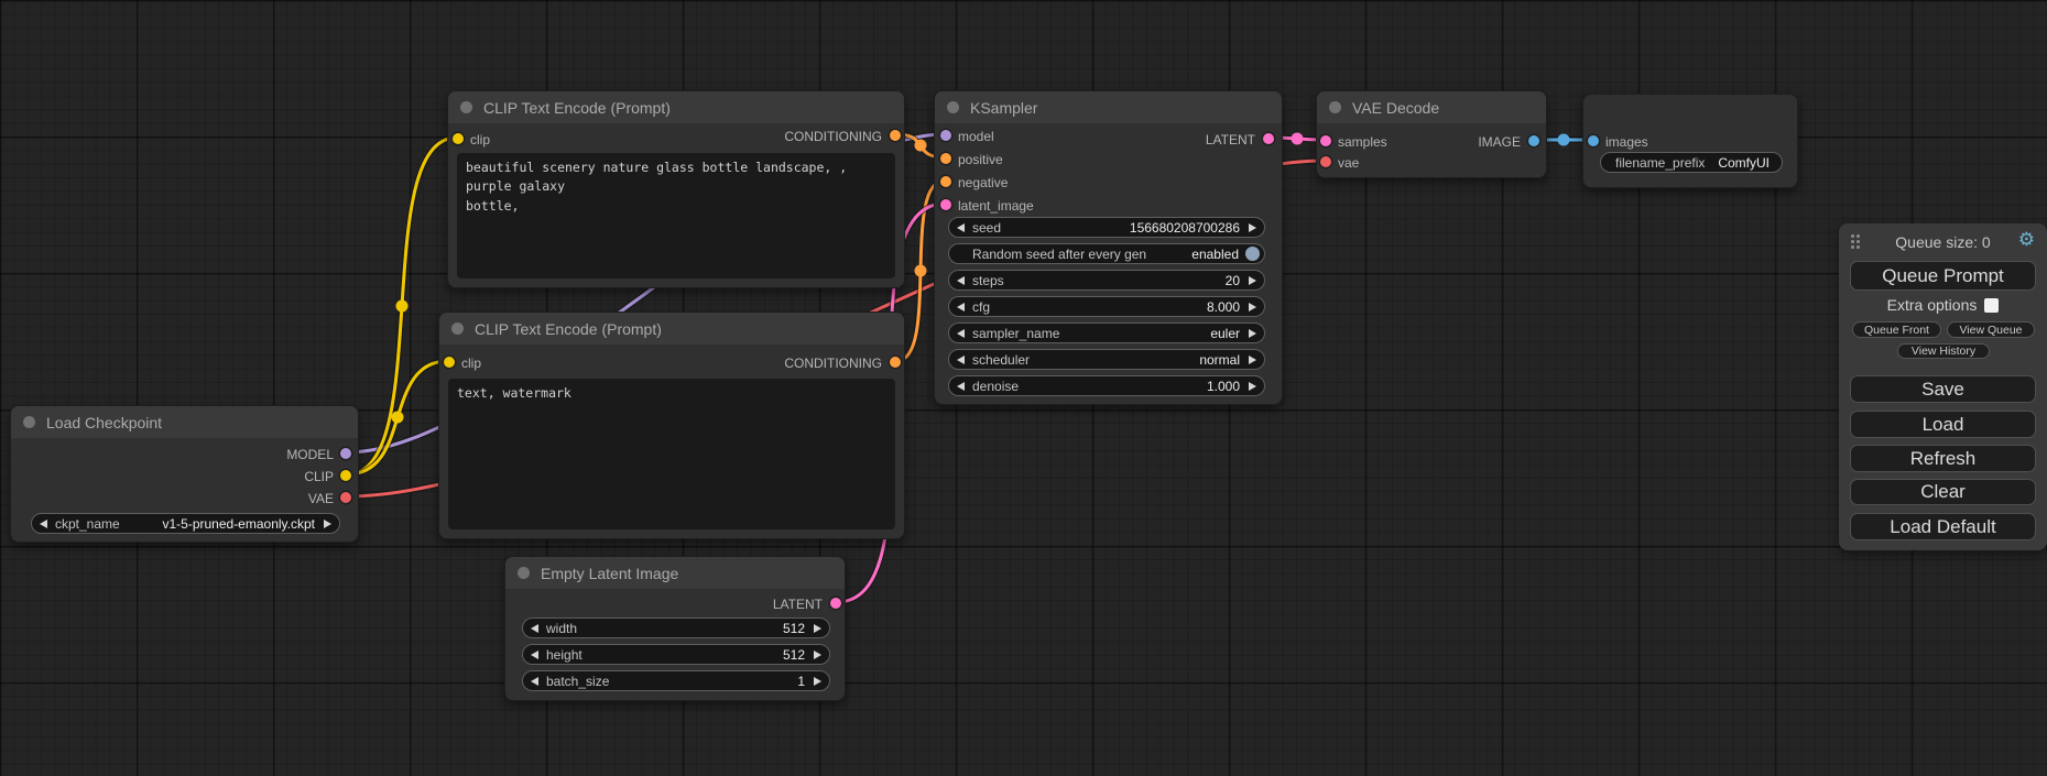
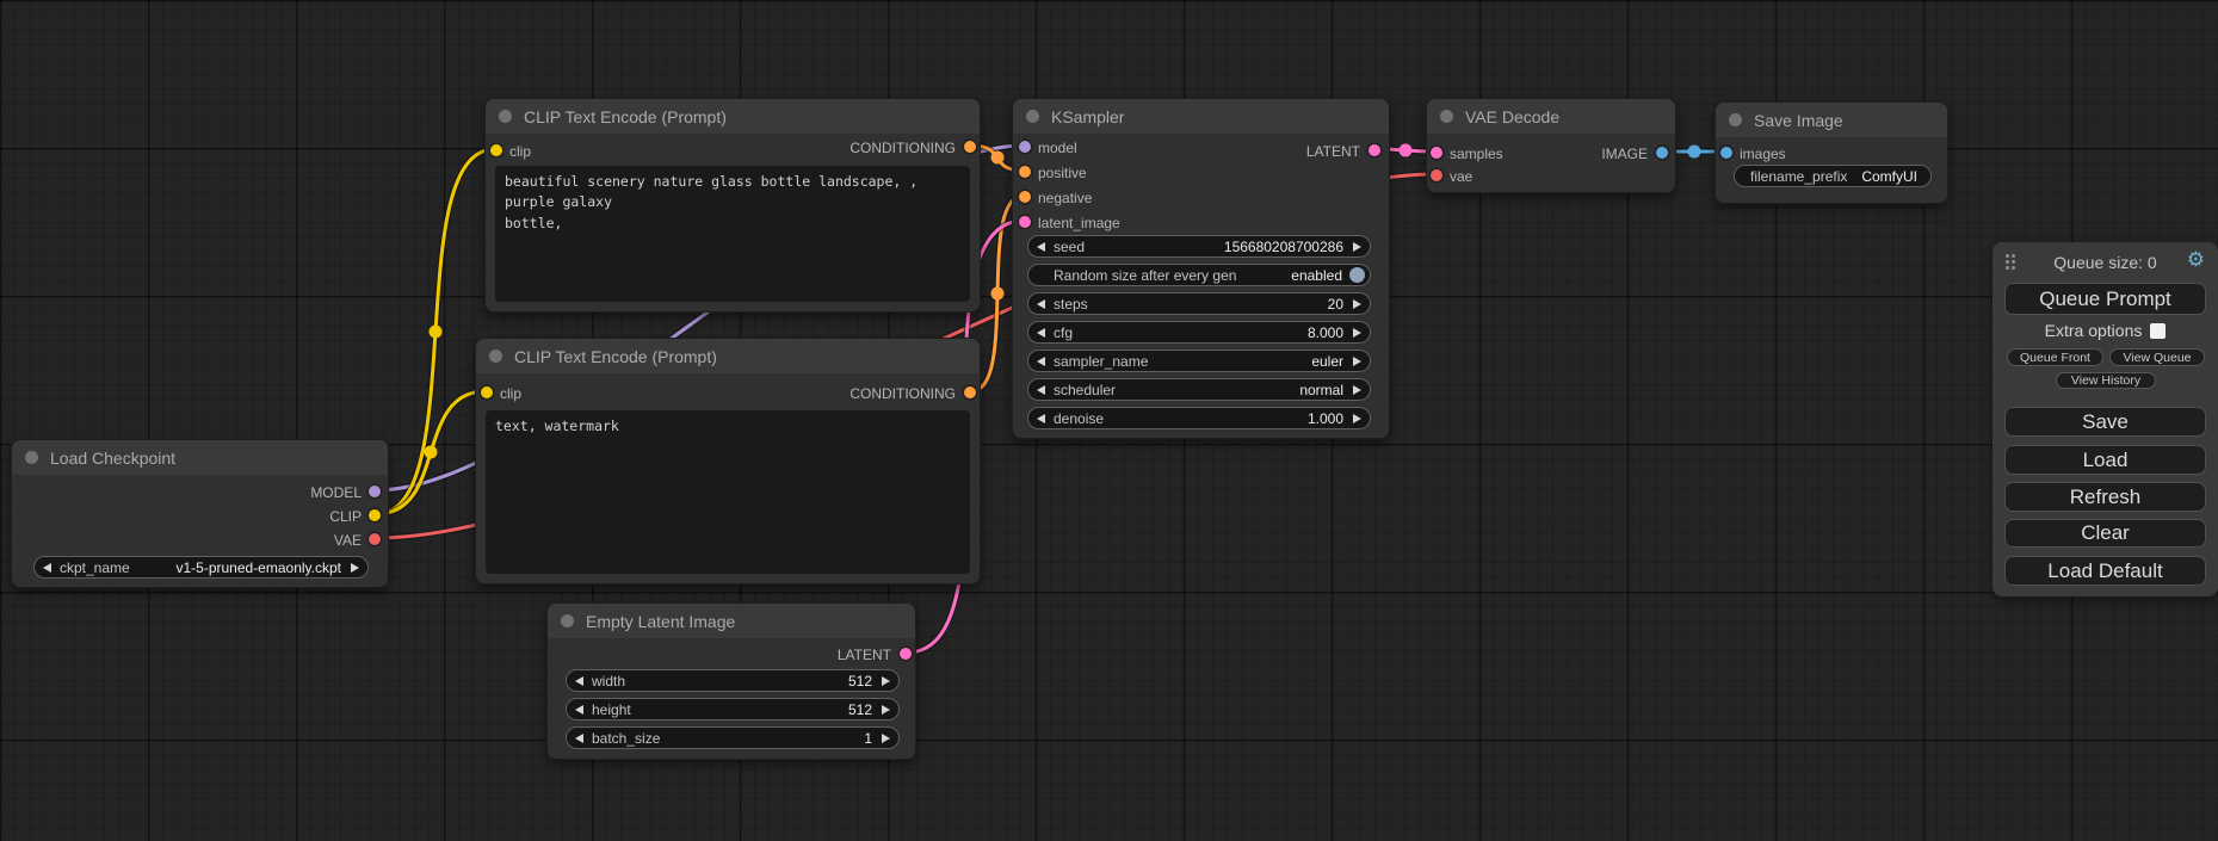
  Load Checkpoint
  MODEL
  CLIP
  VAE
  ckpt_name
  v1-5-pruned-emaonly.ckpt
  CLIP Text Encode (Prompt)
  clip
  CONDITIONING
  beautiful scenery nature glass bottle landscape, , purple galaxy
  bottle,
  CLIP Text Encode (Prompt)
  clip
  CONDITIONING
  text, watermark
  Empty Latent Image
  LATENT
  width
  512
  height
  512
  batch_size
  1
  KSampler
  model
  positive
  negative
  latent_image
  LATENT
  seed
  156680208700286
- Random seed after every gen
+ Random size after every gen
  enabled
  steps
  20
  cfg
  8.000
  sampler_name
  euler
  scheduler
  normal
  denoise
  1.000
  VAE Decode
  samples
  vae
  IMAGE
+ Save Image
  images
  filename_prefix
  ComfyUI
  Queue size: 0
  ⚙
  Queue Prompt
  Extra options
  Queue Front
  View Queue
  View History
  Save
  Load
  Refresh
  Clear
  Load Default
